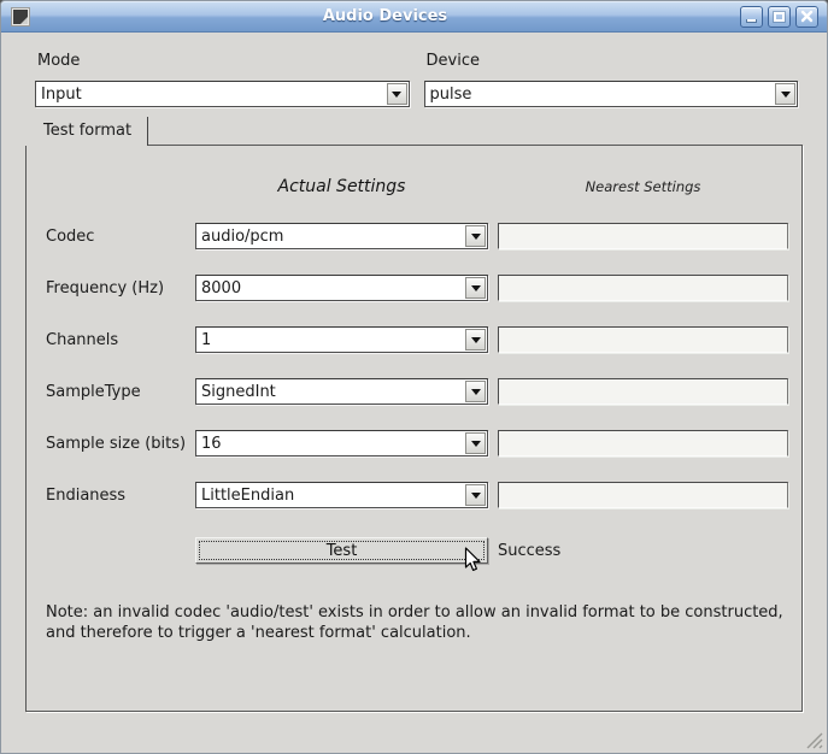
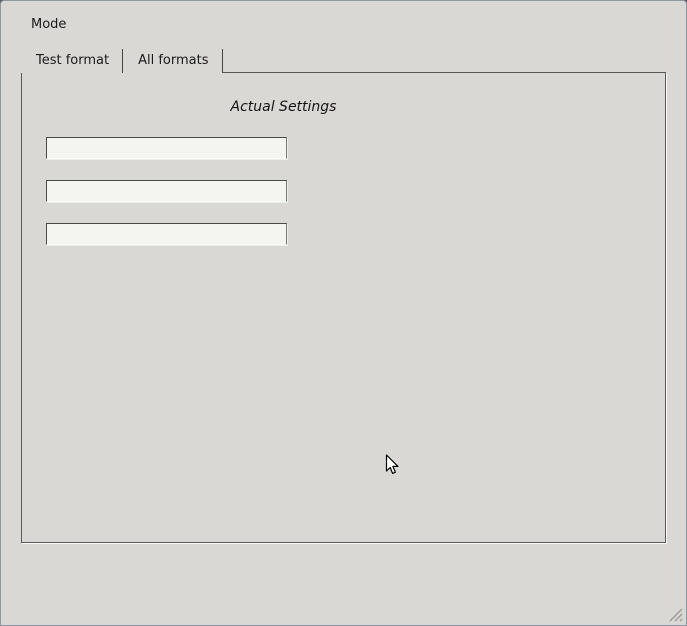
- Audio Devices
  Mode
- Input
- Device
- pulse
  Test format
+ All formats
  Actual Settings
- Nearest Settings
- Codec
- audio/pcm
- Frequency (Hz)
- 8000
- Channels
- 1
- SampleType
- SignedInt
- Sample size (bits)
- 16
- Endianess
- LittleEndian
- Test
- Success
- Note: an invalid codec 'audio/test' exists in order to allow an invalid format to be constructed, and therefore to trigger a 'nearest format' calculation.
